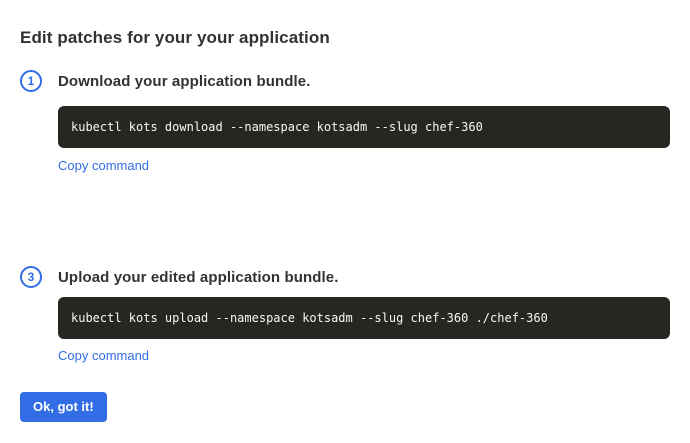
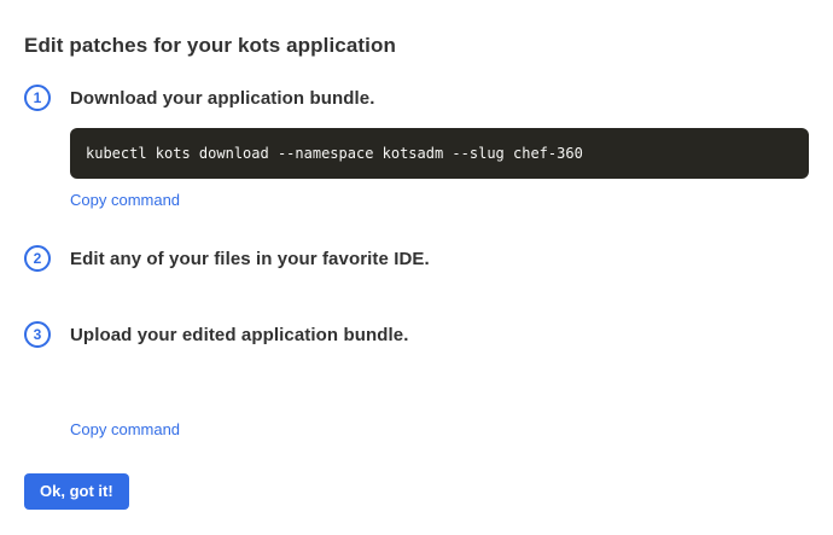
- Edit patches for your your application
+ Edit patches for your kots application
  1
  Download your application bundle.
  kubectl kots download --namespace kotsadm --slug chef-360
  Copy command
+ 2
+ Edit any of your files in your favorite IDE.
  3
  Upload your edited application bundle.
- kubectl kots upload --namespace kotsadm --slug chef-360 ./chef-360
  Copy command
  Ok, got it!
